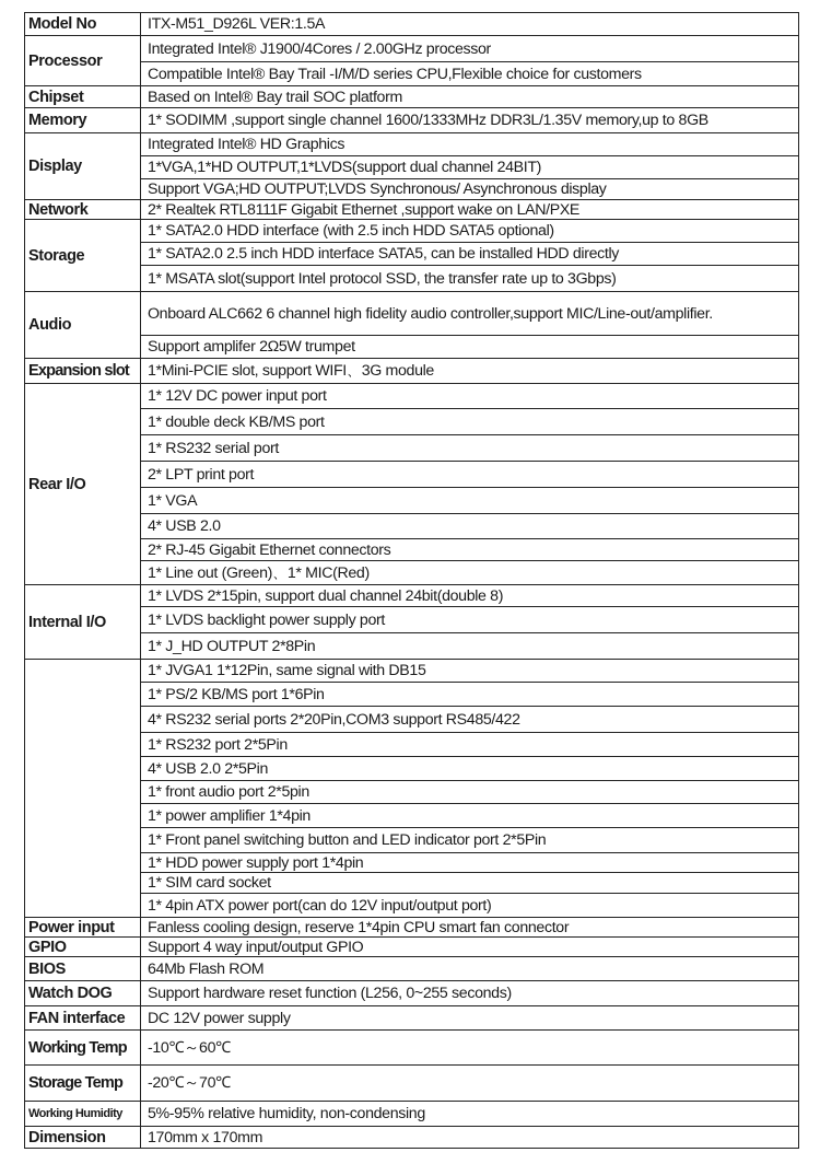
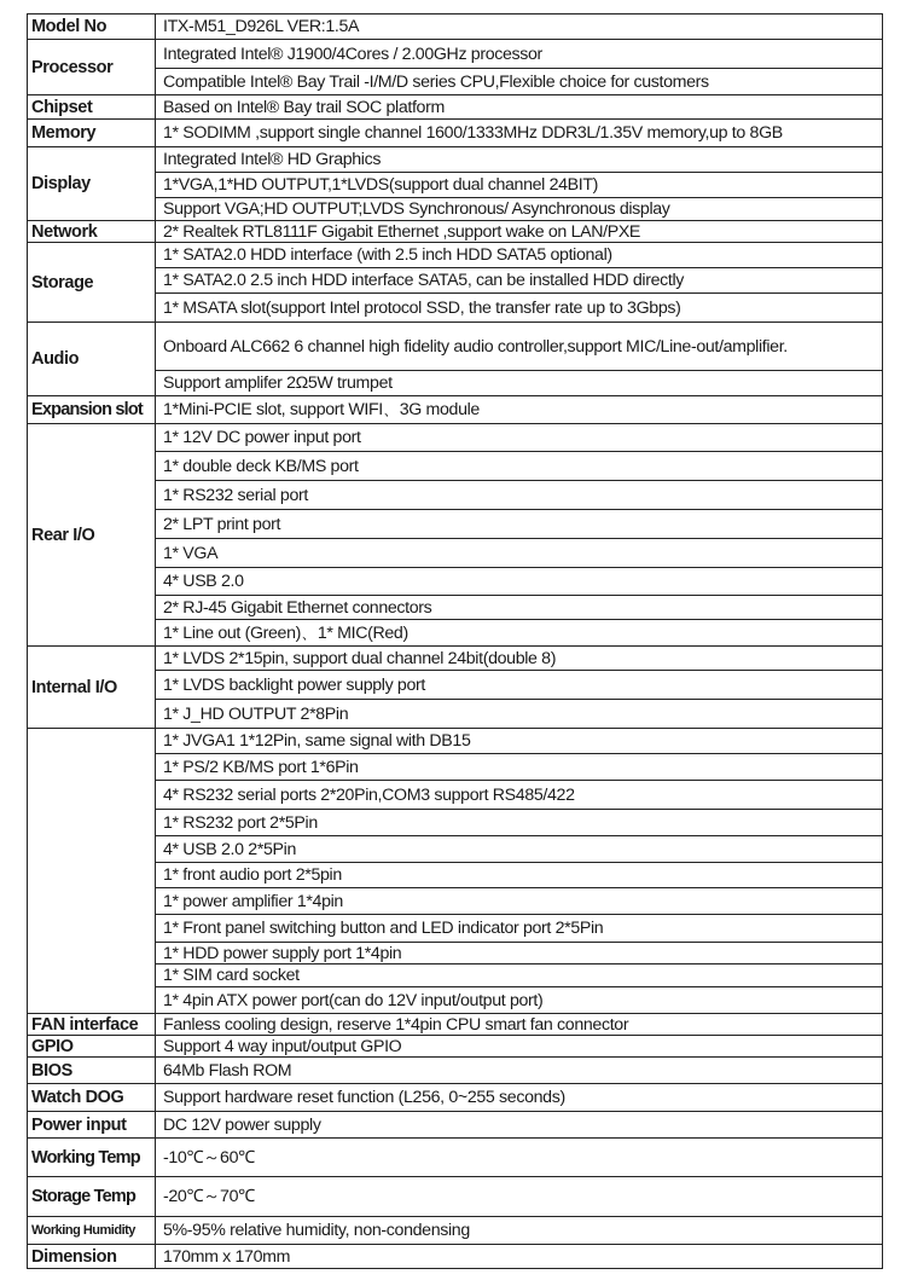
  Model No	ITX-M51_D926L VER:1.5A
  Processor	Integrated Intel® J1900/4Cores / 2.00GHz processor
  Compatible Intel® Bay Trail -I/M/D series CPU,Flexible choice for customers
  Chipset	Based on Intel® Bay trail SOC platform
  Memory	1* SODIMM ,support single channel 1600/1333MHz DDR3L/1.35V memory,up to 8GB
  Display	Integrated Intel® HD Graphics
  1*VGA,1*HD OUTPUT,1*LVDS(support dual channel 24BIT)
  Support VGA;HD OUTPUT;LVDS Synchronous/ Asynchronous display
  Network	2* Realtek RTL8111F Gigabit Ethernet ,support wake on LAN/PXE
  Storage	1* SATA2.0 HDD interface (with 2.5 inch HDD SATA5 optional)
  1* SATA2.0 2.5 inch HDD interface SATA5, can be installed HDD directly
  1* MSATA slot(support Intel protocol SSD, the transfer rate up to 3Gbps)
  Audio	Onboard ALC662 6 channel high fidelity audio controller,support MIC/Line-out/amplifier.
  Support amplifer 2Ω5W trumpet
  Expansion slot	1*Mini-PCIE slot, support WIFI、3G module
  Rear I/O	1* 12V DC power input port
  1* double deck KB/MS port
  1* RS232 serial port
  2* LPT print port
  1* VGA
  4* USB 2.0
  2* RJ-45 Gigabit Ethernet connectors
  1* Line out (Green)、1* MIC(Red)
  Internal I/O	1* LVDS 2*15pin, support dual channel 24bit(double 8)
  1* LVDS backlight power supply port
  1* J_HD OUTPUT 2*8Pin
  	1* JVGA1 1*12Pin, same signal with DB15
  1* PS/2 KB/MS port 1*6Pin
  4* RS232 serial ports 2*20Pin,COM3 support RS485/422
  1* RS232 port 2*5Pin
  4* USB 2.0 2*5Pin
  1* front audio port 2*5pin
  1* power amplifier 1*4pin
  1* Front panel switching button and LED indicator port 2*5Pin
  1* HDD power supply port 1*4pin
  1* SIM card socket
  1* 4pin ATX power port(can do 12V input/output port)
- Power input	Fanless cooling design, reserve 1*4pin CPU smart fan connector
+ FAN interface	Fanless cooling design, reserve 1*4pin CPU smart fan connector
  GPIO	Support 4 way input/output GPIO
  BIOS	64Mb Flash ROM
  Watch DOG	Support hardware reset function (L256, 0~255 seconds)
- FAN interface	DC 12V power supply
+ Power input	DC 12V power supply
  Working Temp	-10℃～60℃
  Storage Temp	-20℃～70℃
  Working Humidity	5%-95% relative humidity, non-condensing
  Dimension	170mm x 170mm
